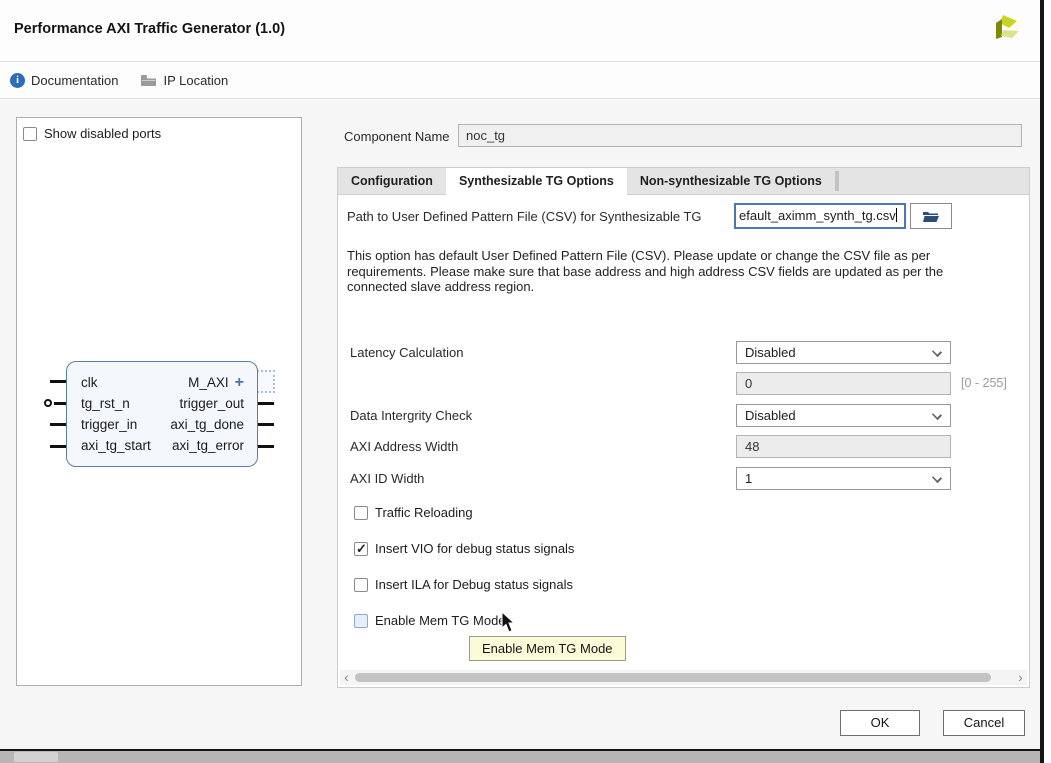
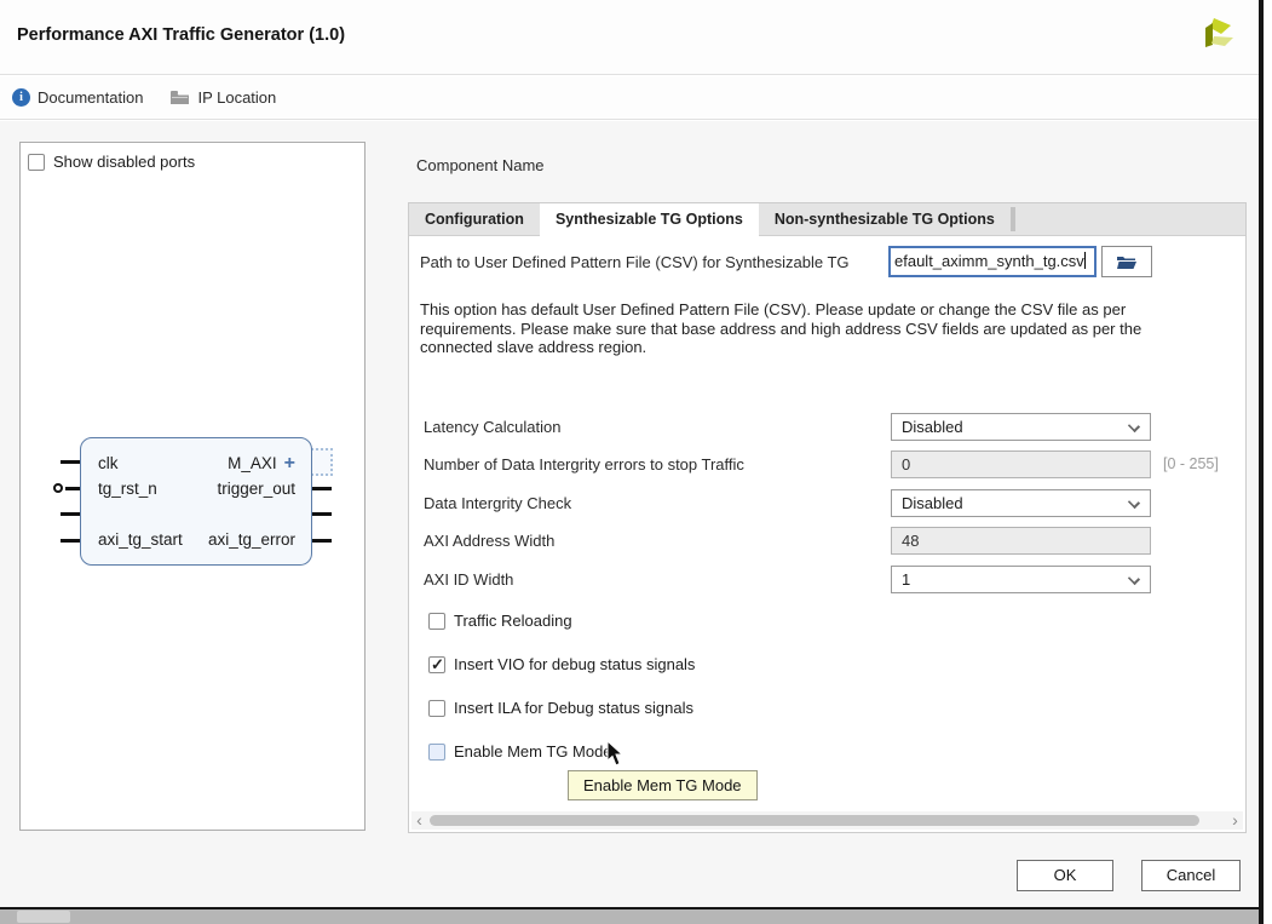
  Performance AXI Traffic Generator (1.0)
  i
  Documentation
  IP Location
  Show disabled ports
  clk
  M_AXI +
  tg_rst_n
  trigger_out
- trigger_in
- axi_tg_done
  axi_tg_start
  axi_tg_error
  Component Name
- noc_tg
  Configuration
  Synthesizable TG Options
  Non-synthesizable TG Options
  Path to User Defined Pattern File (CSV) for Synthesizable TG
  efault_aximm_synth_tg.csv
  This option has default User Defined Pattern File (CSV). Please update or change the CSV file as per requirements. Please make sure that base address and high address CSV fields are updated as per the connected slave address region.
  Latency Calculation
  Disabled
+ Number of Data Intergrity errors to stop Traffic
  0
  [0 - 255]
  Data Intergrity Check
  Disabled
  AXI Address Width
  48
  AXI ID Width
  1
  Traffic Reloading
  Insert VIO for debug status signals
  Insert ILA for Debug status signals
  Enable Mem TG Mod
  Enable Mem TG Mode
  ‹
  ›
  OK
  Cancel
